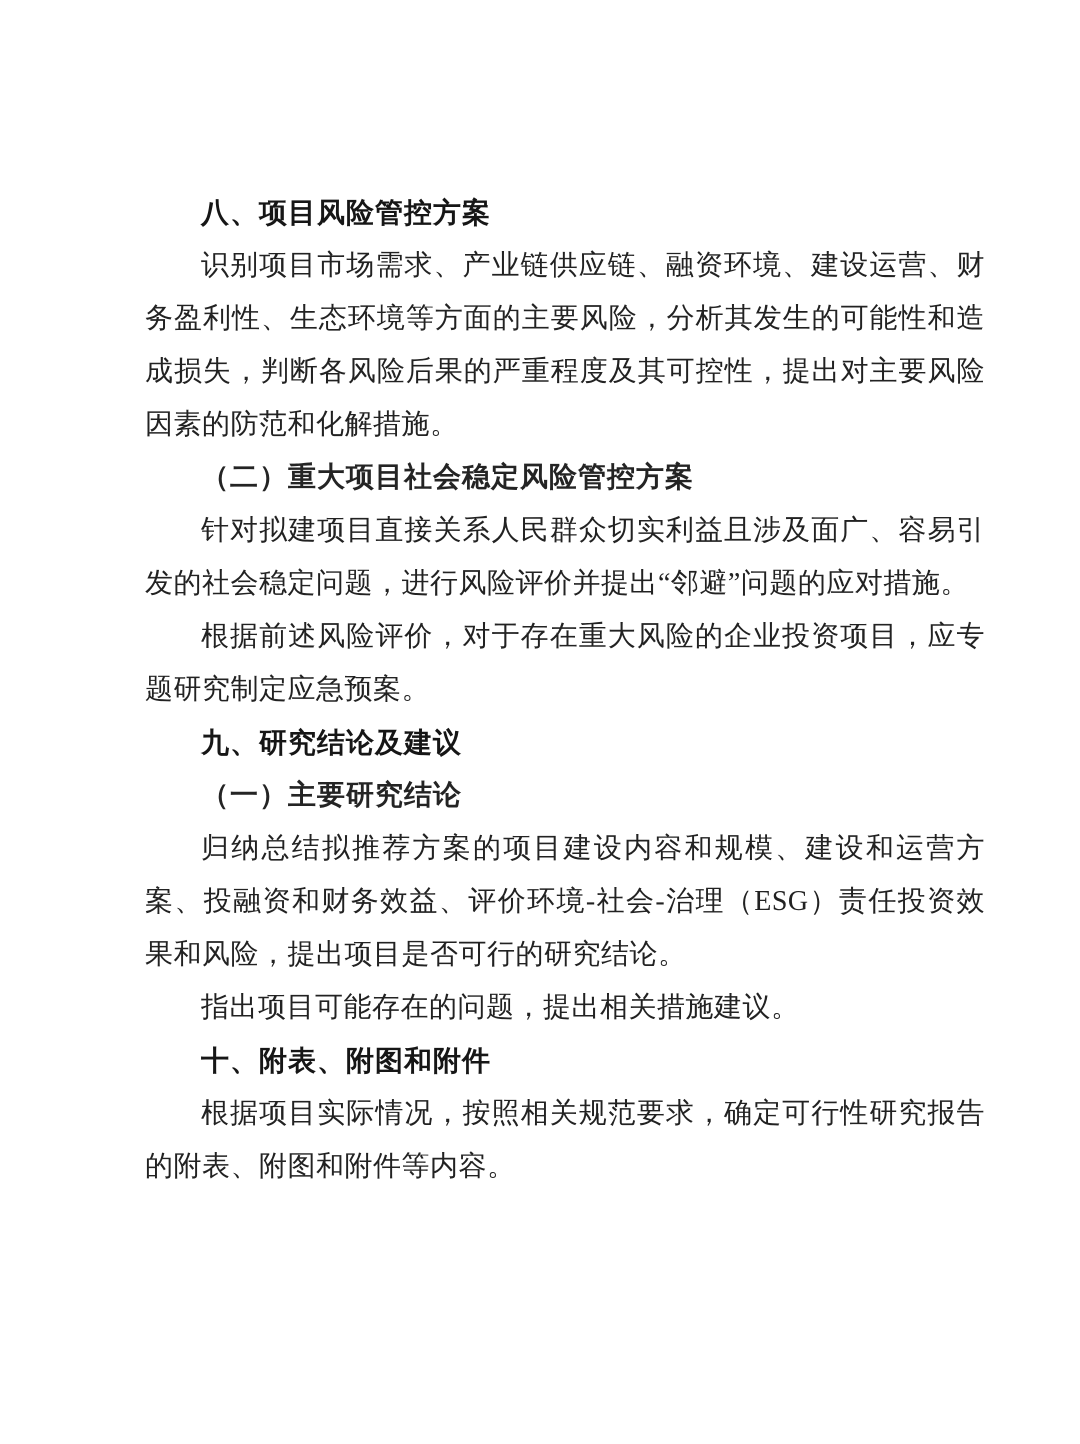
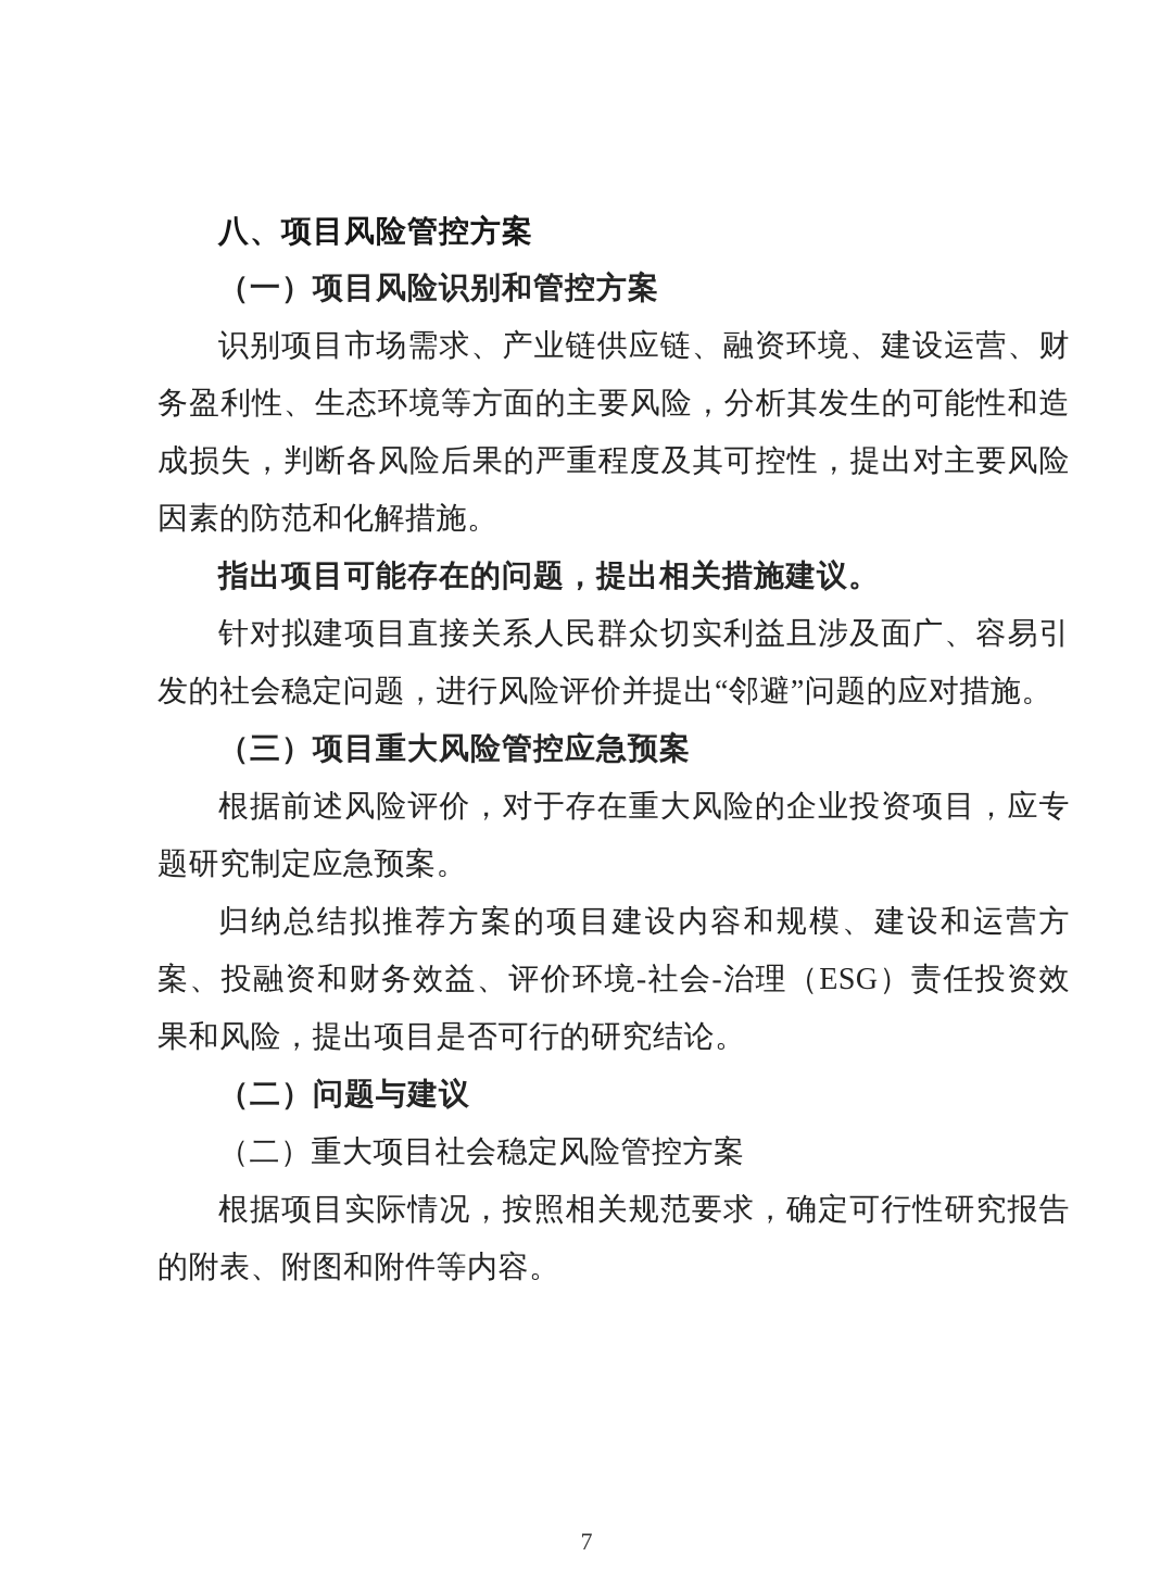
  八、项目风险管控方案
+ （一）项目风险识别和管控方案
  识别项目市场需求、产业链供应链、融资环境、建设运营、财务盈利性、生态环境等方面的主要风险，分析其发生的可能性和造成损失，判断各风险后果的严重程度及其可控性，提出对主要风险因素的防范和化解措施。
- （二）重大项目社会稳定风险管控方案
+ 指出项目可能存在的问题，提出相关措施建议。
  针对拟建项目直接关系人民群众切实利益且涉及面广、容易引发的社会稳定问题，进行风险评价并提出“邻避”问题的应对措施。
+ （三）项目重大风险管控应急预案
  根据前述风险评价，对于存在重大风险的企业投资项目，应专题研究制定应急预案。
- 九、研究结论及建议
- （一）主要研究结论
  归纳总结拟推荐方案的项目建设内容和规模、建设和运营方案、投融资和财务效益、评价环境-社会-治理（ESG）责任投资效果和风险，提出项目是否可行的研究结论。
+ （二）问题与建议
- 指出项目可能存在的问题，提出相关措施建议。
+ （二）重大项目社会稳定风险管控方案
- 十、附表、附图和附件
  根据项目实际情况，按照相关规范要求，确定可行性研究报告的附表、附图和附件等内容。
+ 7
